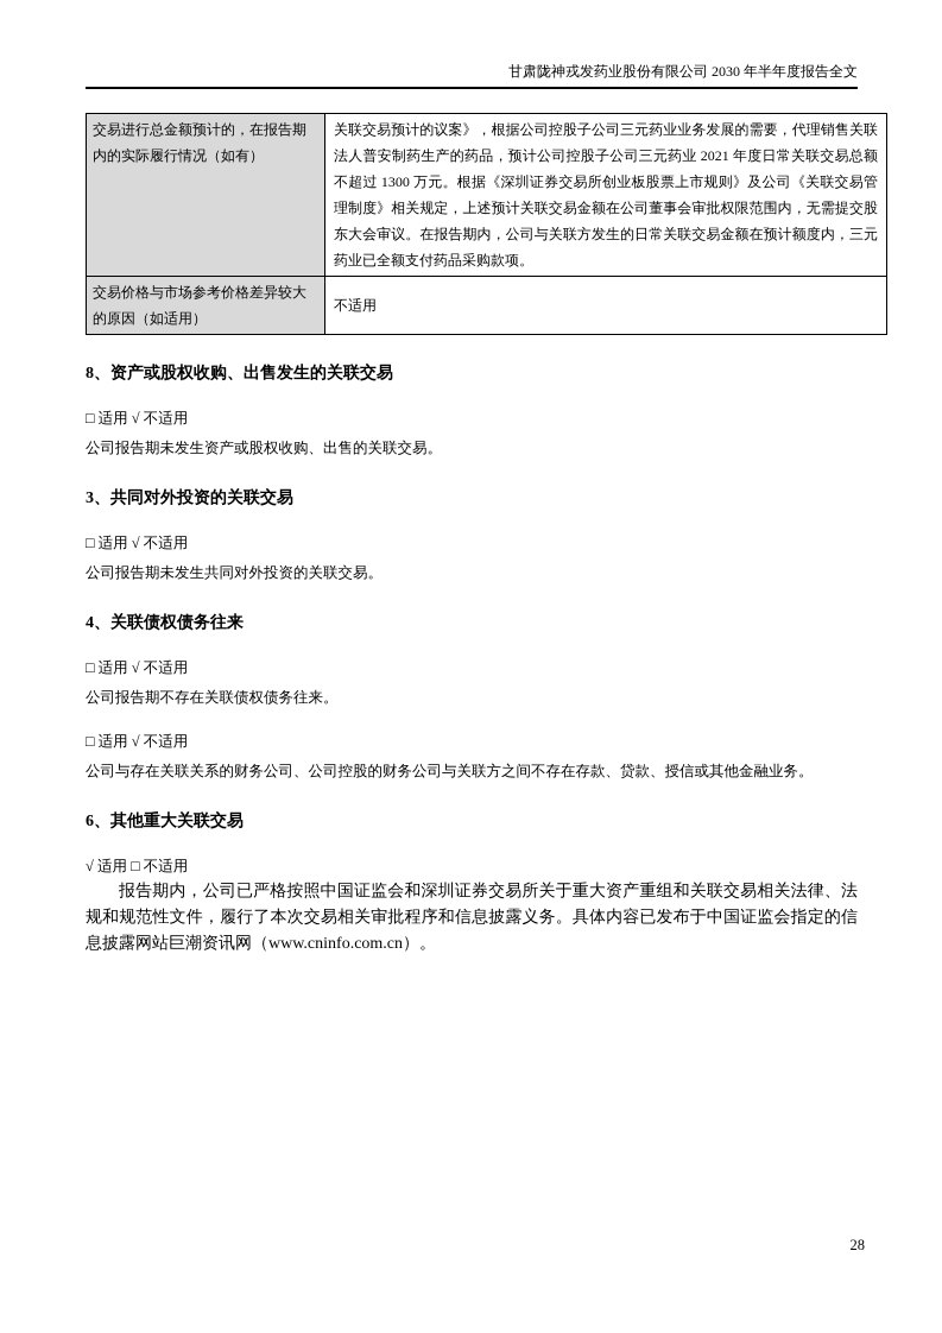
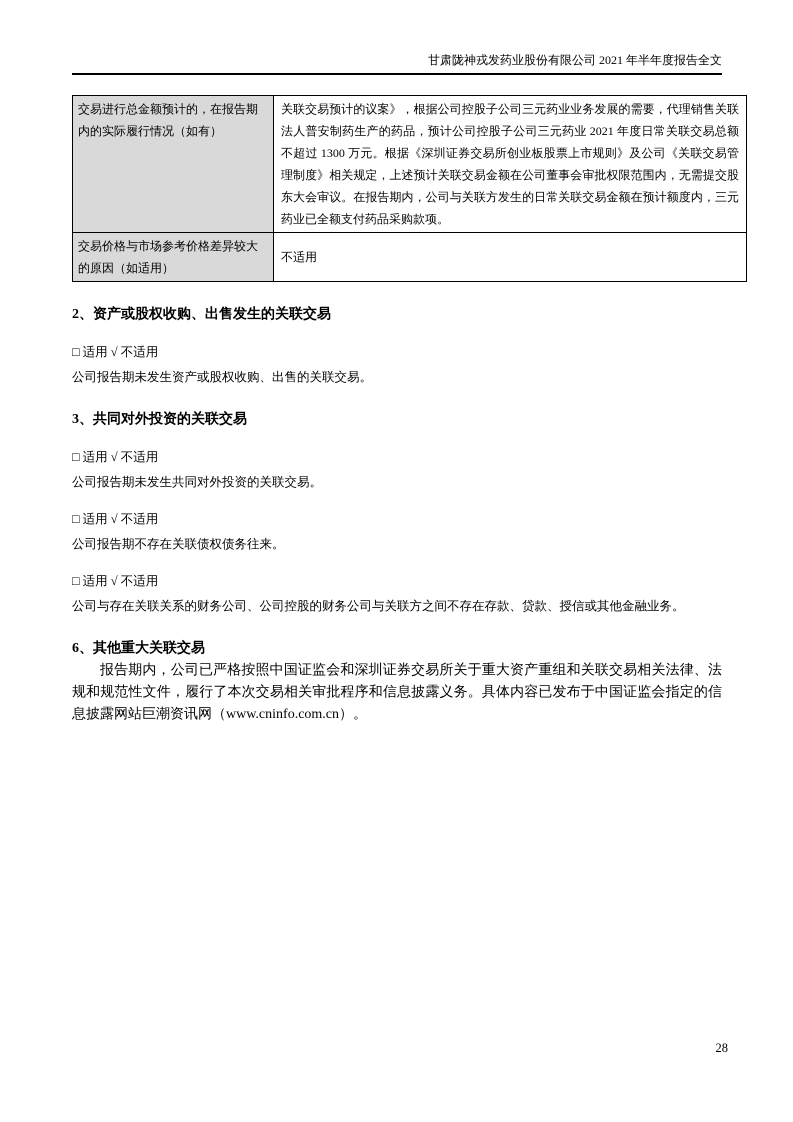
- 甘肃陇神戎发药业股份有限公司 2030 年半年度报告全文
+ 甘肃陇神戎发药业股份有限公司 2021 年半年度报告全文
  交易进行总金额预计的，在报告期内的实际履行情况（如有）	关联交易预计的议案》，根据公司控股子公司三元药业业务发展的需要，代理销售关联法人普安制药生产的药品，预计公司控股子公司三元药业 2021 年度日常关联交易总额不超过 1300 万元。根据《深圳证券交易所创业板股票上市规则》及公司《关联交易管理制度》相关规定，上述预计关联交易金额在公司董事会审批权限范围内，无需提交股东大会审议。在报告期内，公司与关联方发生的日常关联交易金额在预计额度内，三元药业已全额支付药品采购款项。
  交易价格与市场参考价格差异较大的原因（如适用）	不适用
- 8、资产或股权收购、出售发生的关联交易
+ 2、资产或股权收购、出售发生的关联交易
  □ 适用 √ 不适用
  公司报告期未发生资产或股权收购、出售的关联交易。
  3、共同对外投资的关联交易
  □ 适用 √ 不适用
  公司报告期未发生共同对外投资的关联交易。
- 4、关联债权债务往来
  □ 适用 √ 不适用
  公司报告期不存在关联债权债务往来。
  □ 适用 √ 不适用
  公司与存在关联关系的财务公司、公司控股的财务公司与关联方之间不存在存款、贷款、授信或其他金融业务。
  6、其他重大关联交易
- √ 适用 □ 不适用
  报告期内，公司已严格按照中国证监会和深圳证券交易所关于重大资产重组和关联交易相关法律、法规和规范性文件，履行了本次交易相关审批程序和信息披露义务。具体内容已发布于中国证监会指定的信息披露网站巨潮资讯网（www.cninfo.com.cn）。
  28
